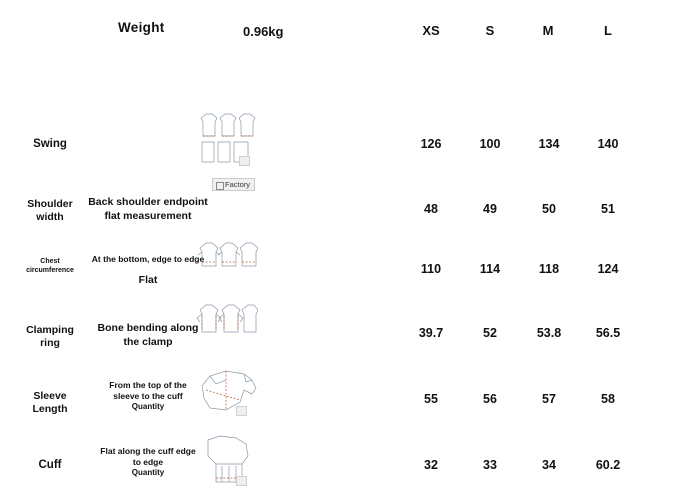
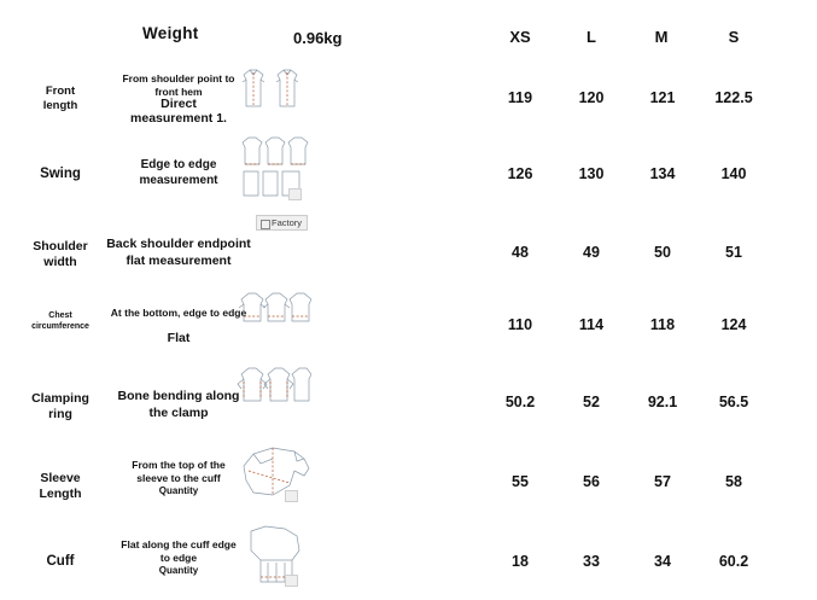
  Weight
  0.96kg
  XS
- S
+ L
  M
- L
+ S
+ Front
+ length
+ From shoulder point to
+ front hem
+ Direct
+ measurement 1.
+ 119
+ 120
+ 121
+ 122.5
  Swing
+ Edge to edge
+ measurement
  126
- 100
+ 130
  134
  140
  Factory
  Shoulder
  width
  Back shoulder endpoint
  flat measurement
  48
  49
  50
  51
  At the bottom, edge to edg
  Flat
  110
  114
  118
  124
  Clamping
  ring
  Bone bending along
  the clamp
- 39.7
+ 50.2
  52
- 53.8
+ 92.1
  56.5
  Sleeve
  Length
  From the top of the
  sleeve to the cuff
  Quantity
  55
  56
  57
  58
  Cuff
  Flat along the cuff edge
  to edge
  Quantity
- 32
+ 18
  33
  34
  60.2
